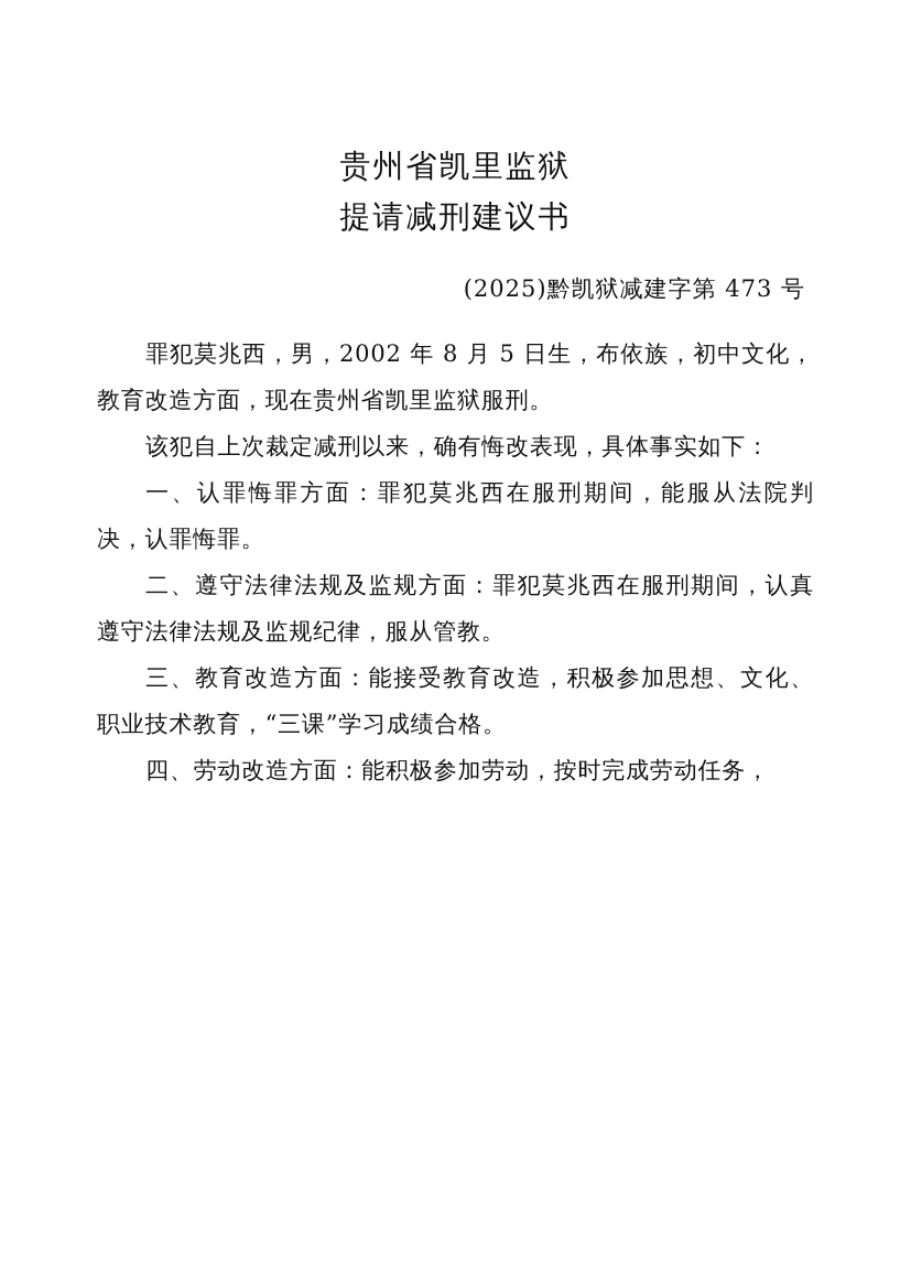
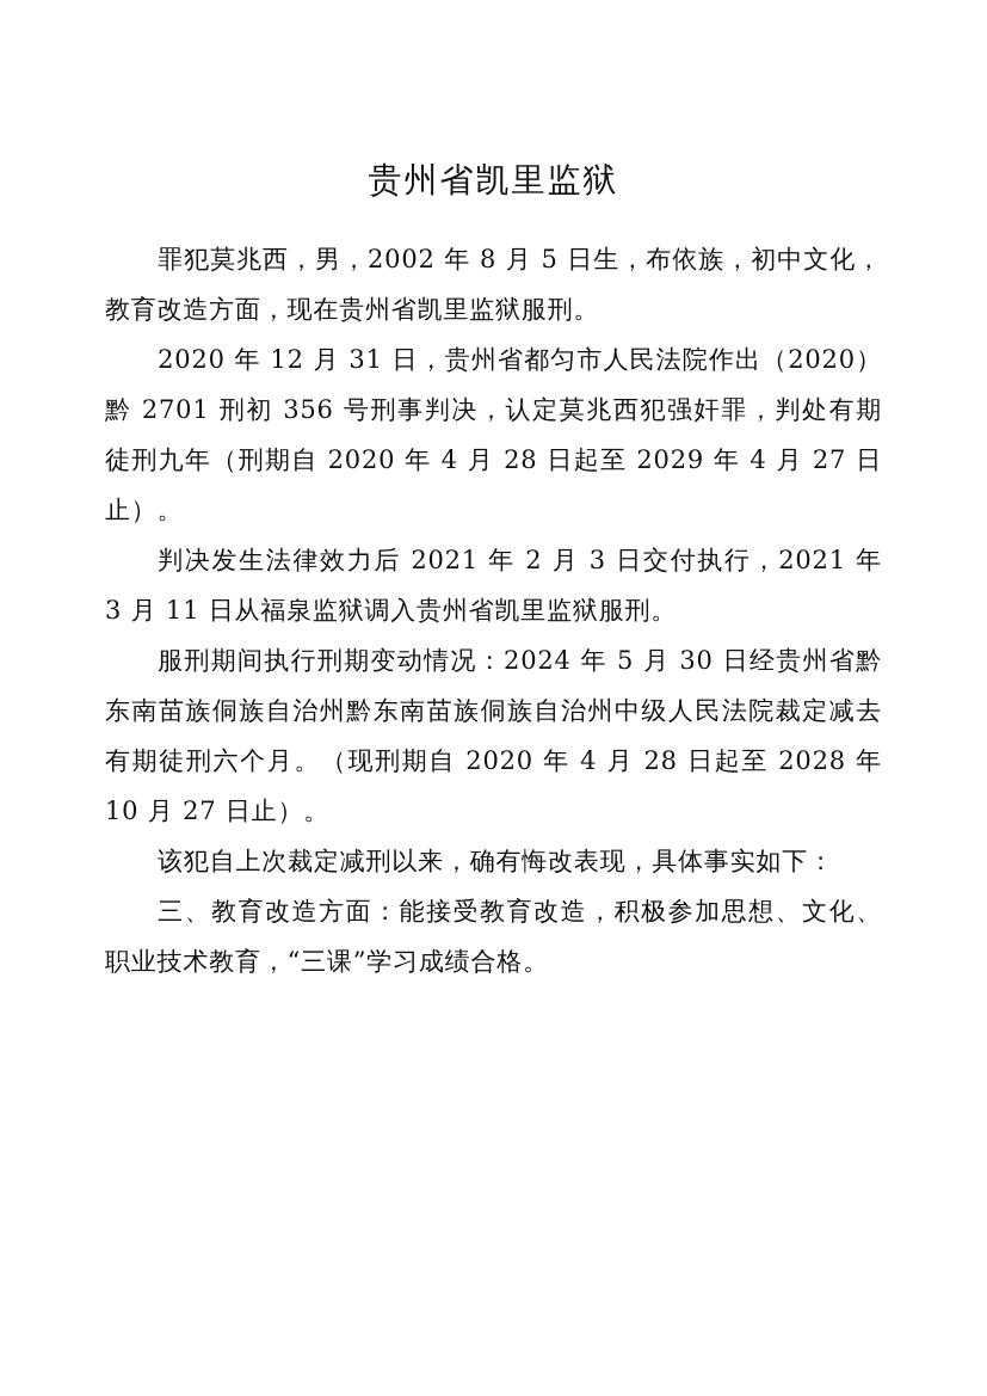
  贵州省凯里监狱
- 提请减刑建议书
- (2025)黔凯狱减建字第 473 号
  罪犯莫兆西，男，2002 年 8 月 5 日生，布依族，初中文化，教育改造方面，现在贵州省凯里监狱服刑。
+ 2020 年 12 月 31 日，贵州省都匀市人民法院作出（2020）黔 2701 刑初 356 号刑事判决，认定莫兆西犯强奸罪，判处有期徒刑九年（刑期自 2020 年 4 月 28 日起至 2029 年 4 月 27 日止）。
+ 判决发生法律效力后 2021 年 2 月 3 日交付执行，2021 年 3 月 11 日从福泉监狱调入贵州省凯里监狱服刑。
+ 服刑期间执行刑期变动情况：2024 年 5 月 30 日经贵州省黔东南苗族侗族自治州黔东南苗族侗族自治州中级人民法院裁定减去有期徒刑六个月。（现刑期自 2020 年 4 月 28 日起至 2028 年 10 月 27 日止）。
  该犯自上次裁定减刑以来，确有悔改表现，具体事实如下：
- 一、认罪悔罪方面：罪犯莫兆西在服刑期间，能服从法院判决，认罪悔罪。
- 二、遵守法律法规及监规方面：罪犯莫兆西在服刑期间，认真遵守法律法规及监规纪律，服从管教。
  三、教育改造方面：能接受教育改造，积极参加思想、文化、职业技术教育，“三课”学习成绩合格。
- 四、劳动改造方面：能积极参加劳动，按时完成劳动任务，
